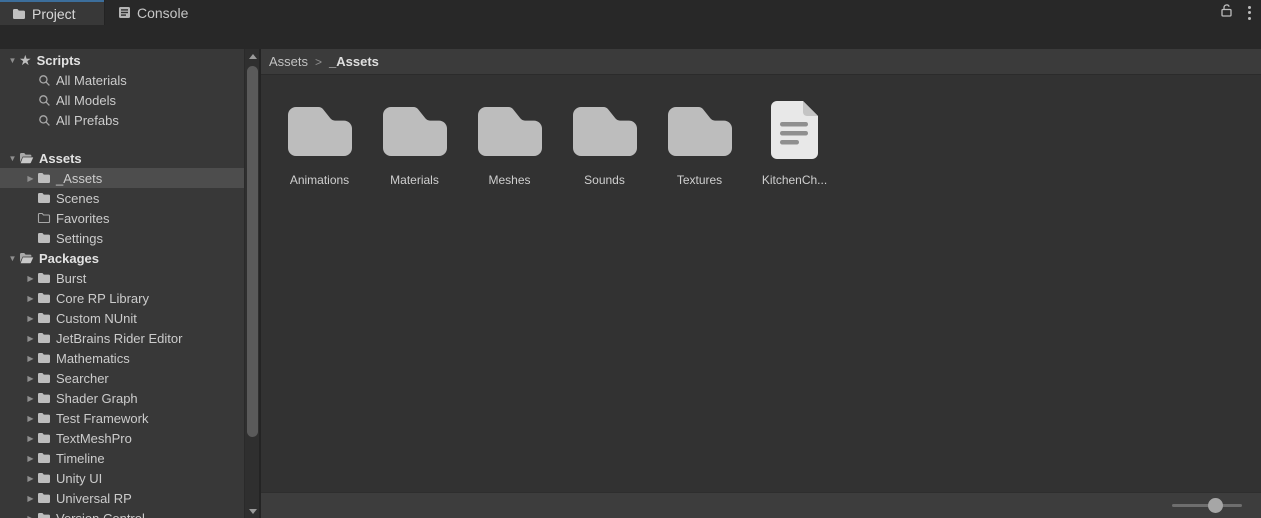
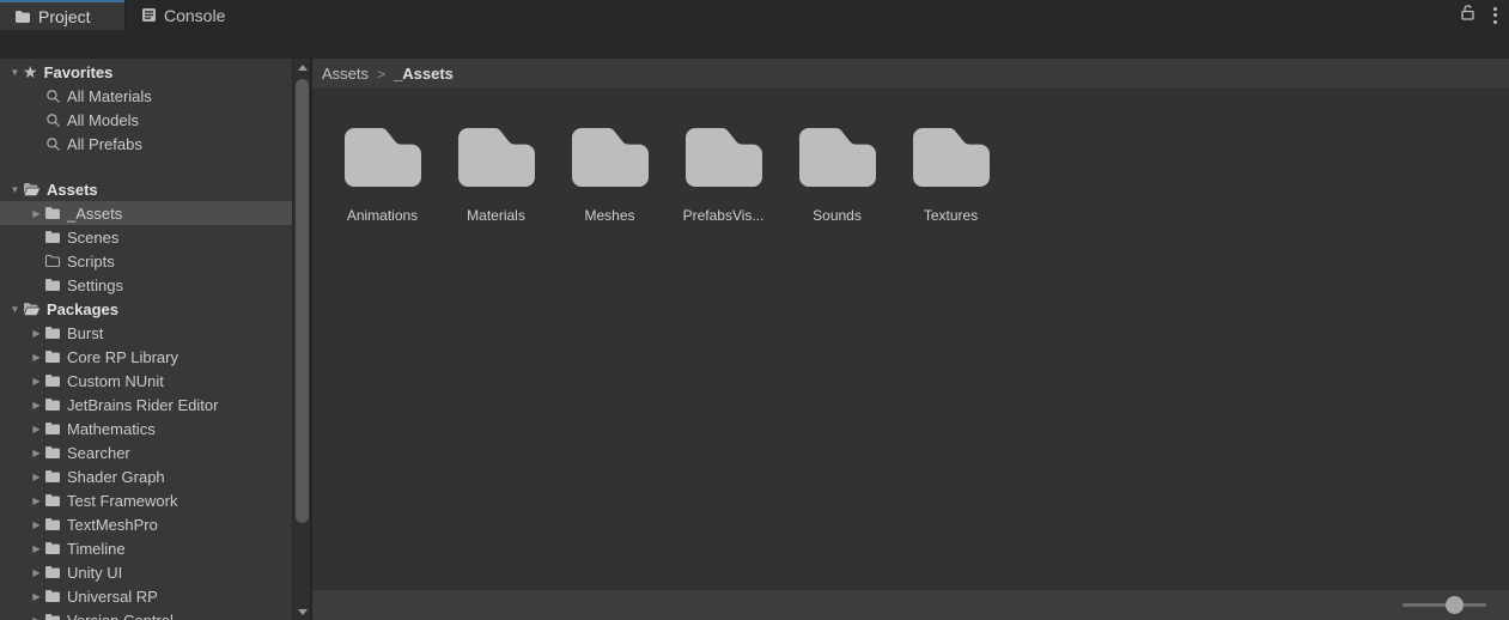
  Project
  Console
  ▼
  ★
- Scripts
+ Favorites
  All Materials
  All Models
  All Prefabs
  ▼
  Assets
  ▶
  _Assets
  Scenes
- Favorites
+ Scripts
  Settings
  ▼
  Packages
  ▶
  Burst
  ▶
  Core RP Library
  ▶
  Custom NUnit
  ▶
  JetBrains Rider Editor
  ▶
  Mathematics
  ▶
  Searcher
  ▶
  Shader Graph
  ▶
  Test Framework
  ▶
  TextMeshPro
  ▶
  Timeline
  ▶
  Unity UI
  ▶
  Universal RP
  Assets
  >
  _Assets
  Animations
  Materials
  Meshes
+ PrefabsVis...
  Sounds
  Textures
- KitchenCh...
